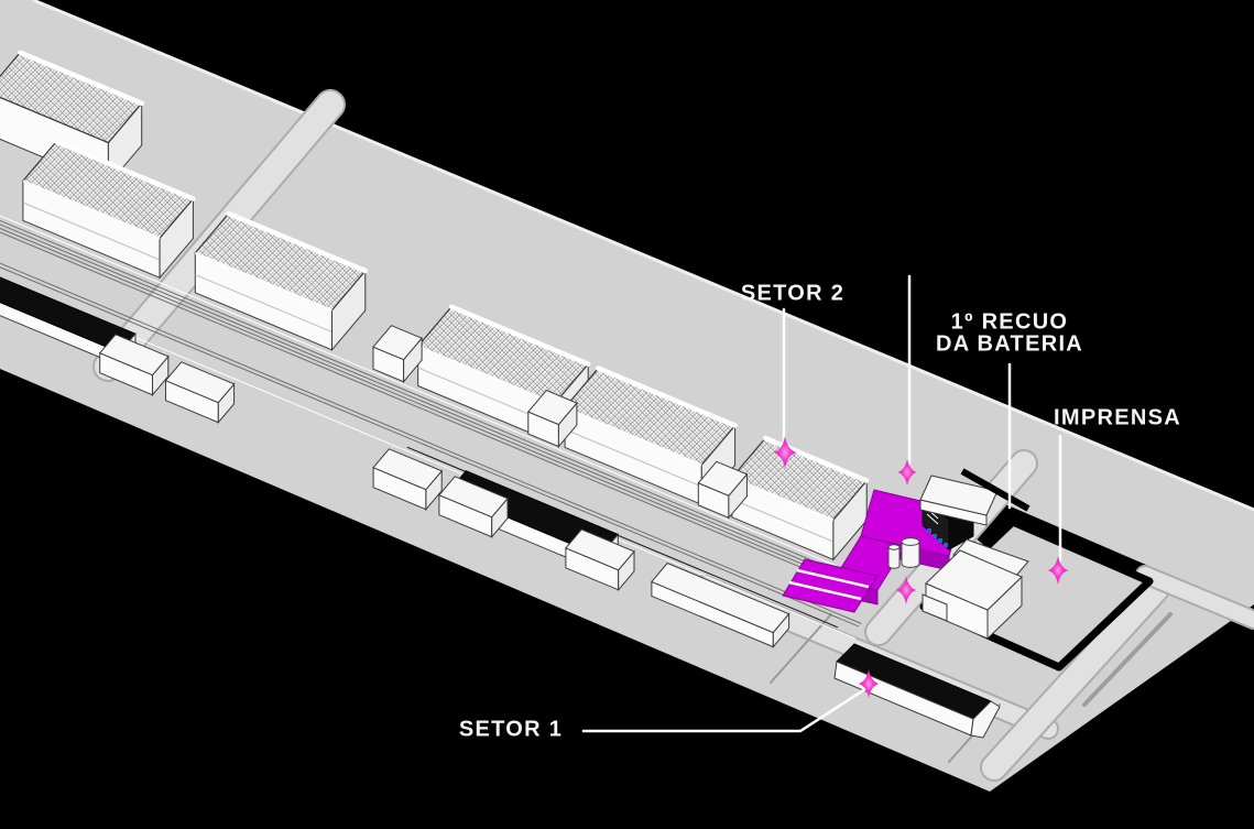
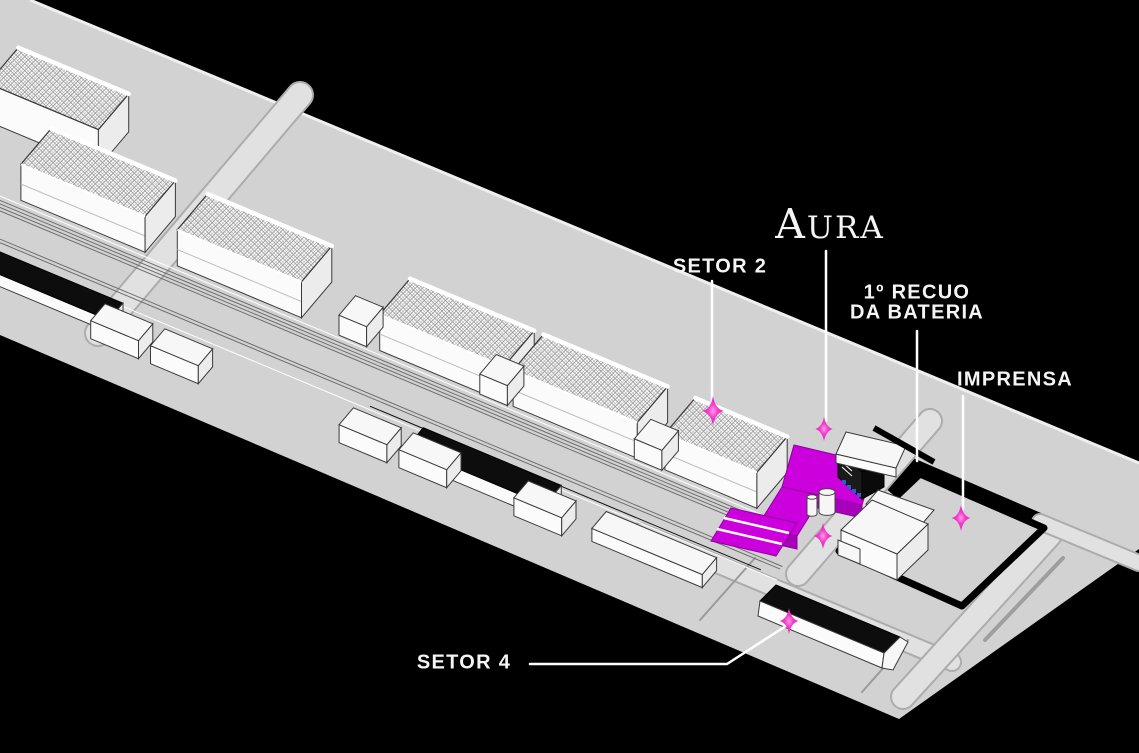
+ AURA
  SETOR 2
  1º RECUO
  DA BATERIA
  IMPRENSA
- SETOR 1
+ SETOR 4
